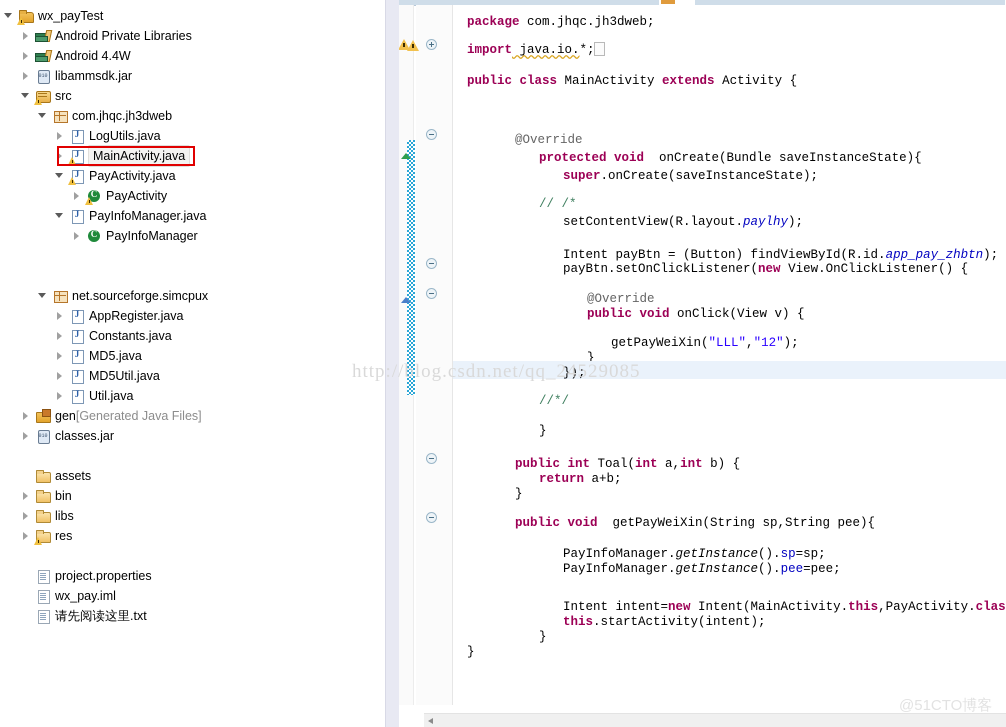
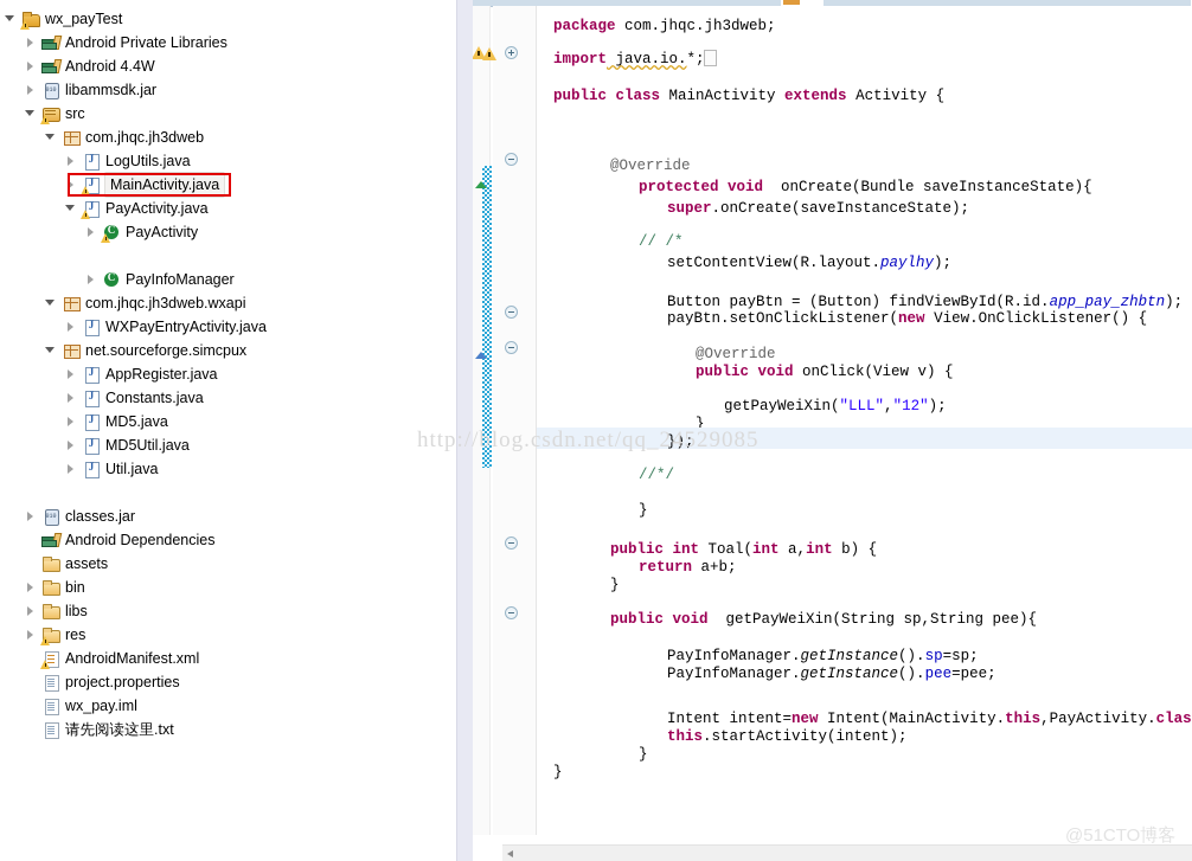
  wx_payTest
  Android Private Libraries
  Android 4.4W
  libammsdk.jar
  src
  com.jhqc.jh3dweb
  LogUtils.java
  MainActivity.java
  PayActivity.java
  PayActivity
- PayInfoManager.java
  PayInfoManager
+ com.jhqc.jh3dweb.wxapi
+ WXPayEntryActivity.java
  net.sourceforge.simcpux
  AppRegister.java
  Constants.java
  MD5.java
  MD5Util.java
  Util.java
- gen
- [Generated Java Files]
  classes.jar
+ Android Dependencies
  assets
  bin
  libs
  res
+ AndroidManifest.xml
  project.properties
  wx_pay.iml
  请先阅读这里.txt
  package com.jhqc.jh3dweb;
  import java.io.*;
  public class MainActivity extends Activity {
  @Override
  protected void onCreate(Bundle saveInstanceState){
  super.onCreate(saveInstanceState);
  // /*
  setContentView(R.layout.paylhy);
- Intent payBtn = (Button) findViewById(R.id.app_pay_zhbtn);
+ Button payBtn = (Button) findViewById(R.id.app_pay_zhbtn);
  payBtn.setOnClickListener(new View.OnClickListener() {
  @Override
  public void onClick(View v) {
  getPayWeiXin("LLL","12");
  }
  });
  //*/
  }
  public int Toal(int a,int b) {
  return a+b;
  }
  public void getPayWeiXin(String sp,String pee){
  PayInfoManager.getInstance().sp=sp;
  PayInfoManager.getInstance().pee=pee;
  Intent intent=new Intent(MainActivity.this,PayActivity.clas
  this.startActivity(intent);
  }
  }
  http://blog.csdn.net/qq_24529085
  @51CTO博客
